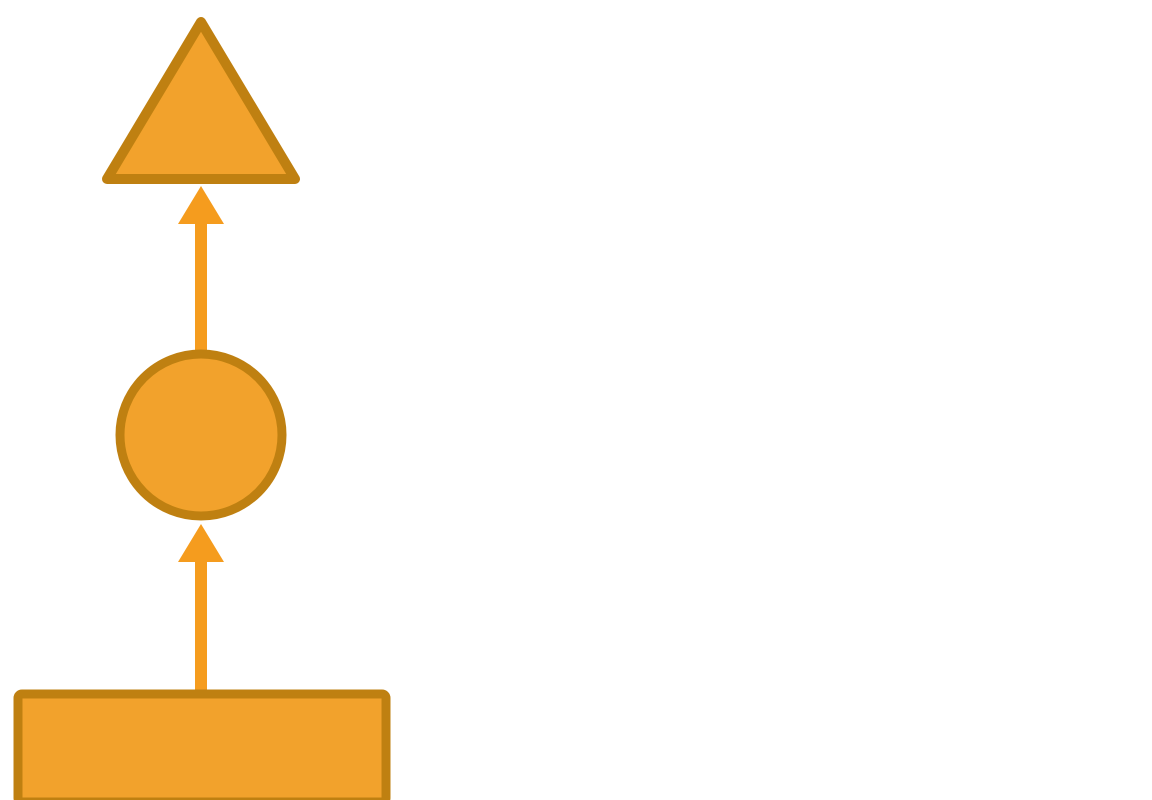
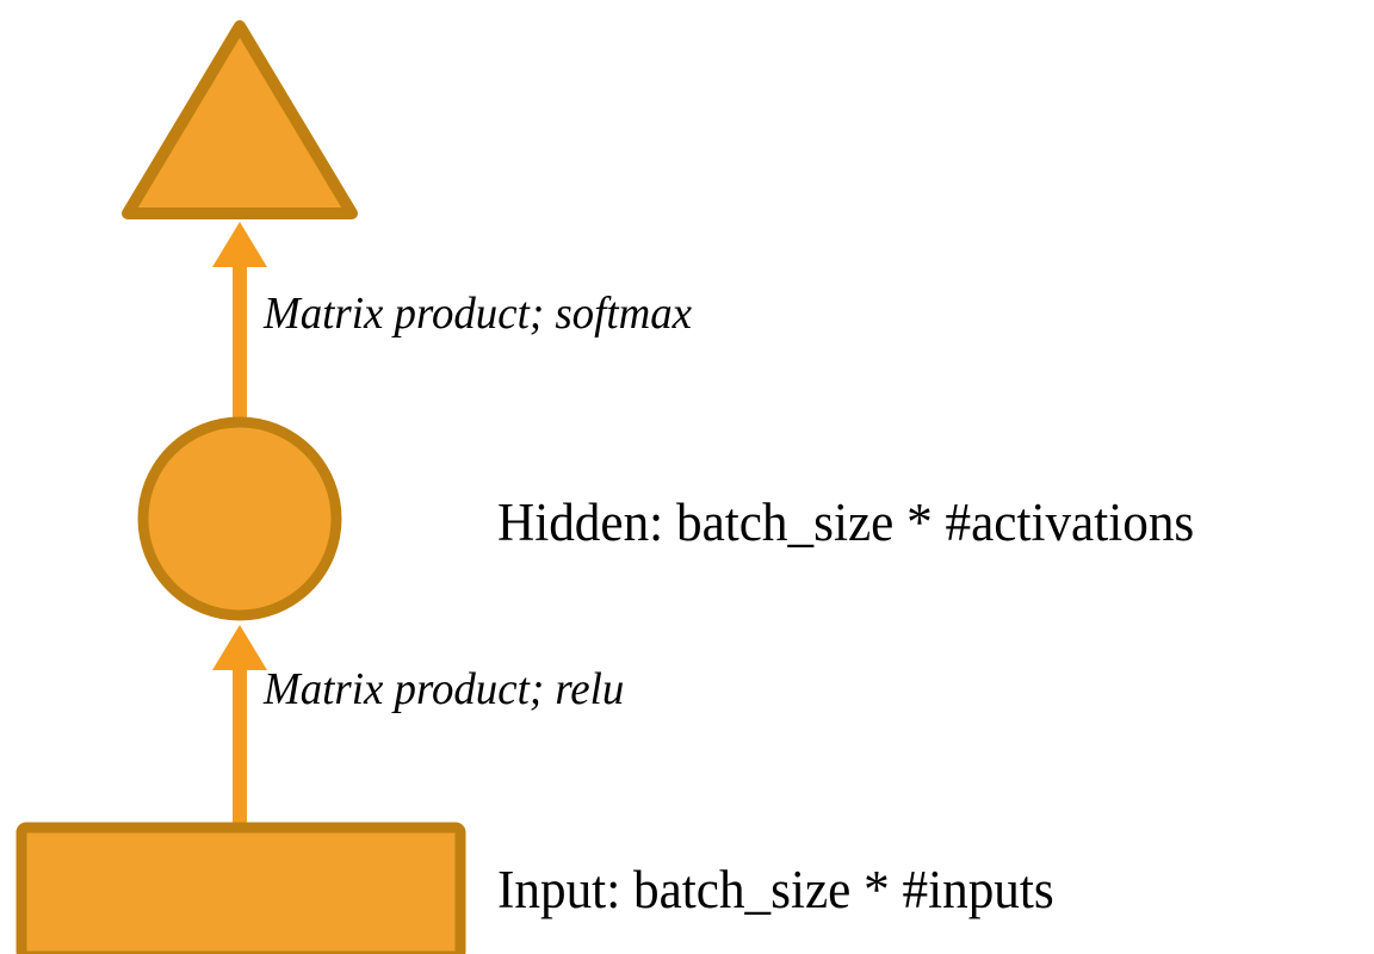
+ Hidden: batch_size * #activations
+ Input: batch_size * #inputs
+ Matrix product; softmax
+ Matrix product; relu
